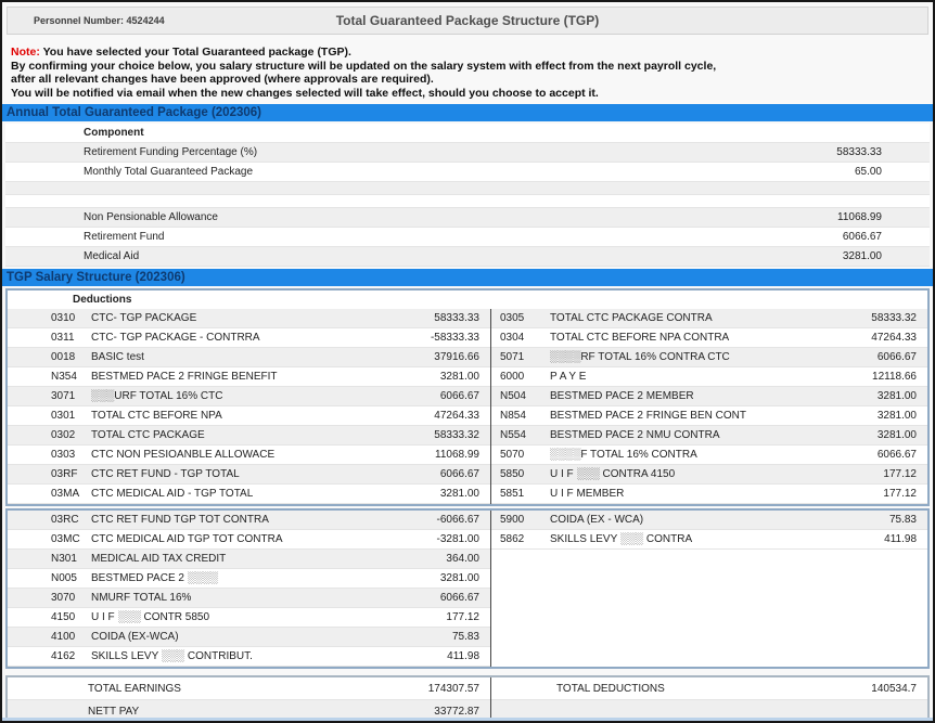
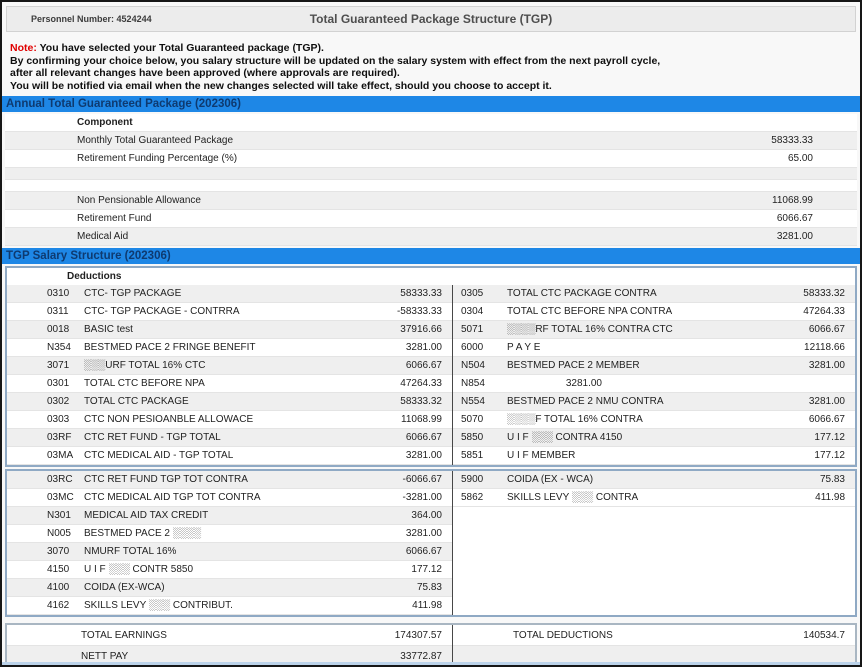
  Personnel Number: 4524244
  Total Guaranteed Package Structure (TGP)
  Note: You have selected your Total Guaranteed package (TGP).
  By confirming your choice below, you salary structure will be updated on the salary system with effect from the next payroll cycle,
  after all relevant changes have been approved (where approvals are required).
  You will be notified via email when the new changes selected will take effect, should you choose to accept it.
  Annual Total Guaranteed Package (202306)
  Component
- Retirement Funding Percentage (%)
+ Monthly Total Guaranteed Package
  58333.33
- Monthly Total Guaranteed Package
+ Retirement Funding Percentage (%)
  65.00
  Non Pensionable Allowance
  11068.99
  Retirement Fund
  6066.67
  Medical Aid
  3281.00
  TGP Salary Structure (202306)
  Deductions
  0310
  CTC- TGP PACKAGE
  58333.33
  0311
  CTC- TGP PACKAGE - CONTRRA
  -58333.33
  0018
  BASIC test
  37916.66
  N354
  BESTMED PACE 2 FRINGE BENEFIT
  3281.00
  3071
  ░░░URF TOTAL 16% CTC
  6066.67
  0301
  TOTAL CTC BEFORE NPA
  47264.33
  0302
  TOTAL CTC PACKAGE
  58333.32
  0303
  CTC NON PESIOANBLE ALLOWACE
  11068.99
  03RF
  CTC RET FUND - TGP TOTAL
  6066.67
  03MA
  CTC MEDICAL AID - TGP TOTAL
  3281.00
  0305
  TOTAL CTC PACKAGE CONTRA
  58333.32
  0304
  TOTAL CTC BEFORE NPA CONTRA
  47264.33
  5071
  ░░░░RF TOTAL 16% CONTRA CTC
  6066.67
  6000
  P A Y E
  12118.66
  N504
  BESTMED PACE 2 MEMBER
  3281.00
  N854
- BESTMED PACE 2 FRINGE BEN CONT
  3281.00
  N554
  BESTMED PACE 2 NMU CONTRA
  3281.00
  5070
  ░░░░F TOTAL 16% CONTRA
  6066.67
  5850
  U I F ░░░ CONTRA 4150
  177.12
  5851
  U I F MEMBER
  177.12
  03RC
  CTC RET FUND TGP TOT CONTRA
  -6066.67
  03MC
  CTC MEDICAL AID TGP TOT CONTRA
  -3281.00
  N301
  MEDICAL AID TAX CREDIT
  364.00
  N005
  BESTMED PACE 2 ░░░░
  3281.00
  3070
  NMURF TOTAL 16%
  6066.67
  4150
  U I F ░░░ CONTR 5850
  177.12
  4100
  COIDA (EX-WCA)
  75.83
  4162
  SKILLS LEVY ░░░ CONTRIBUT.
  411.98
  5900
  COIDA (EX - WCA)
  75.83
  5862
  SKILLS LEVY ░░░ CONTRA
  411.98
  TOTAL EARNINGS
  174307.57
  NETT PAY
  33772.87
  TOTAL DEDUCTIONS
  140534.7
